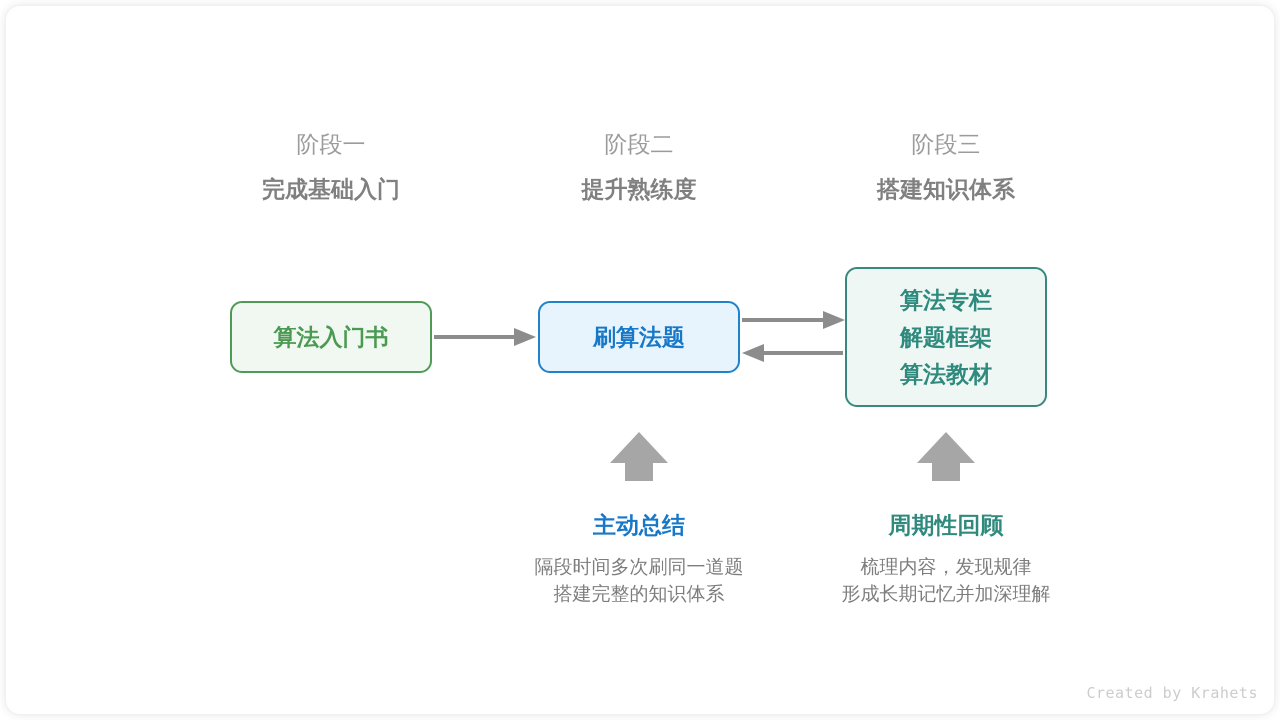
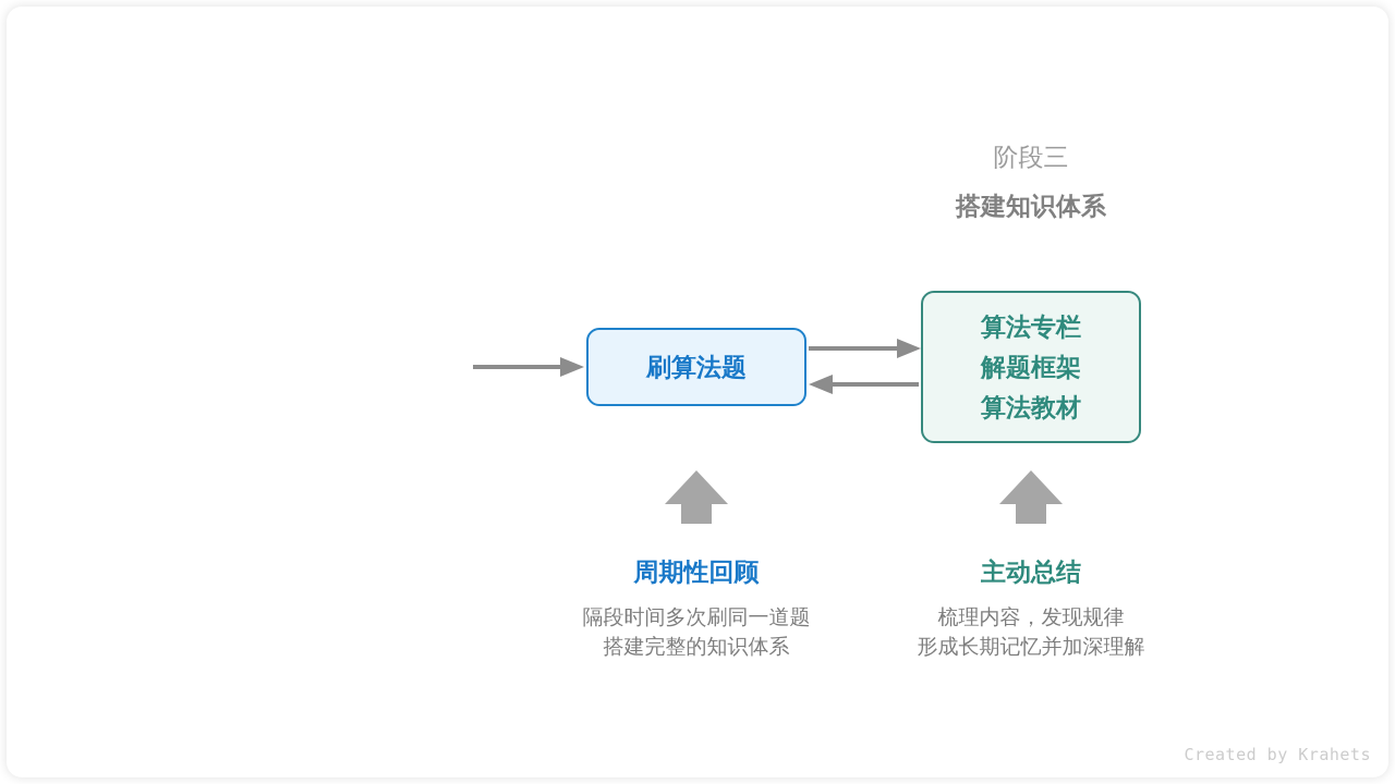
- 阶段一
- 完成基础入门
- 阶段二
- 提升熟练度
  阶段三
  搭建知识体系
- 算法入门书
  刷算法题
  算法专栏
  解题框架
  算法教材
- 主动总结
+ 周期性回顾
  隔段时间多次刷同一道题
  搭建完整的知识体系
- 周期性回顾
+ 主动总结
  梳理内容，发现规律
  形成长期记忆并加深理解
  Created by Krahets
